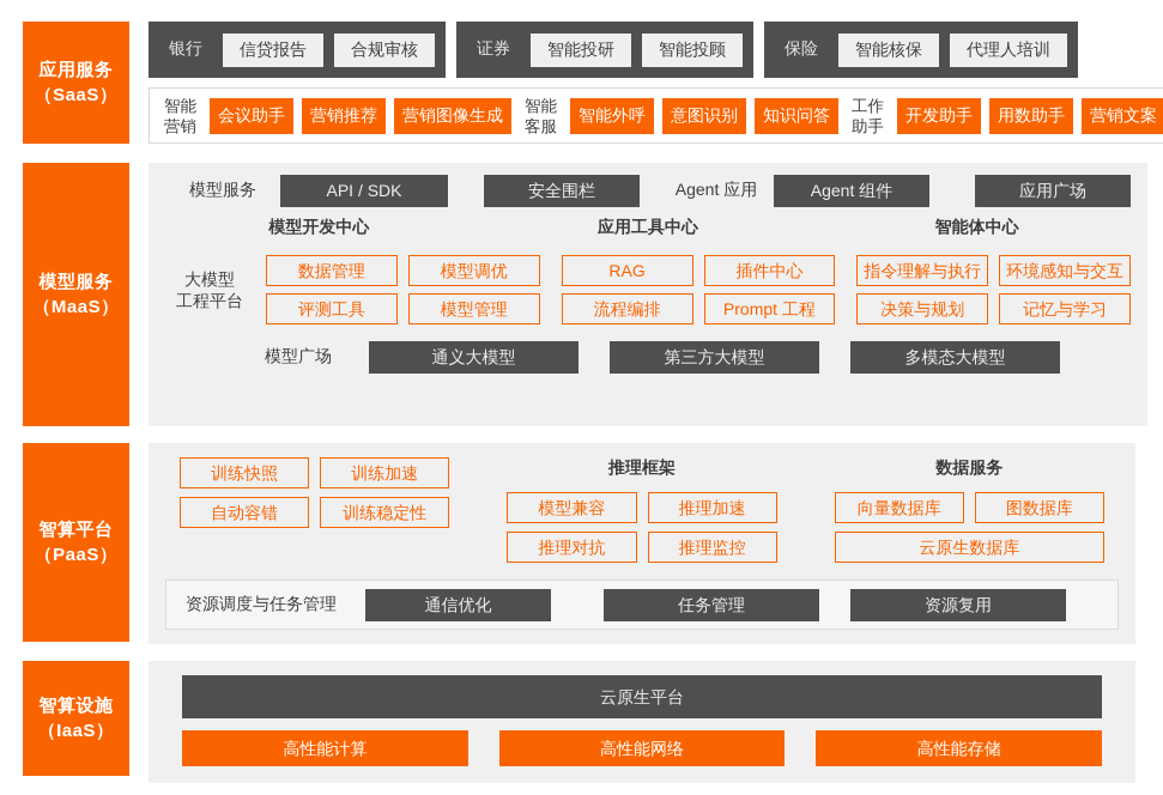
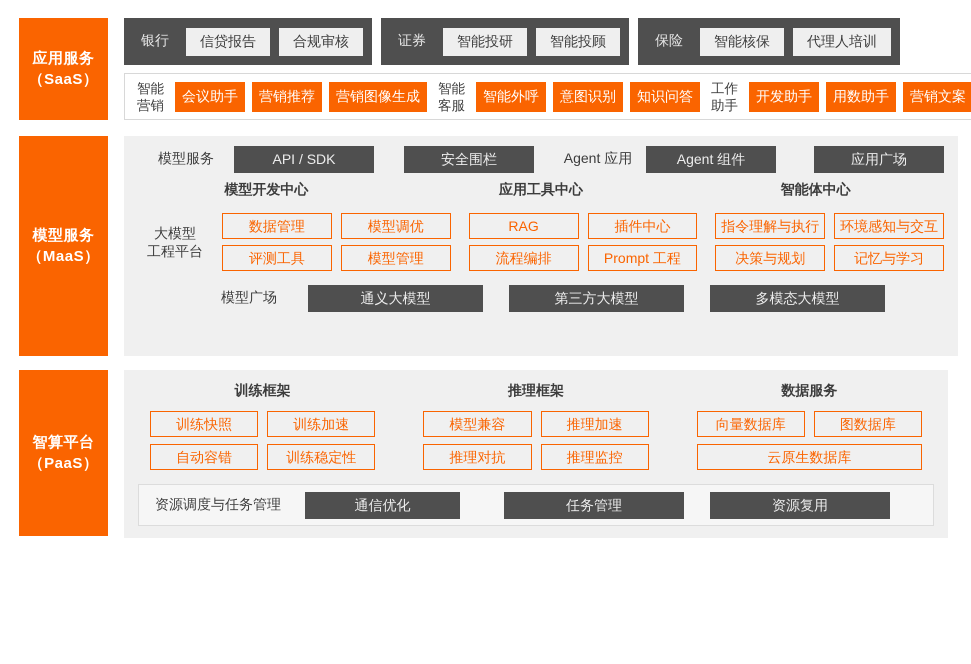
  应用服务
  （SaaS）
  银行
  信贷报告
  合规审核
  证券
  智能投研
  智能投顾
  保险
  智能核保
  代理人培训
  智能
  营销
  会议助手
  营销推荐
  营销图像生成
  智能
  客服
  智能外呼
  意图识别
  知识问答
  工作
  助手
  开发助手
  用数助手
  营销文案
  模型服务
  （MaaS）
  模型服务
  API / SDK
  安全围栏
  Agent 应用
  Agent 组件
  应用广场
  模型开发中心
  应用工具中心
  智能体中心
  大模型
  工程平台
  数据管理
  模型调优
  评测工具
  模型管理
  RAG
  插件中心
  流程编排
  Prompt 工程
  指令理解与执行
  环境感知与交互
  决策与规划
  记忆与学习
  模型广场
  通义大模型
  第三方大模型
  多模态大模型
  智算平台
  （PaaS）
+ 训练框架
  训练快照
  训练加速
  自动容错
  训练稳定性
  推理框架
  模型兼容
  推理加速
  推理对抗
  推理监控
  数据服务
  向量数据库
  图数据库
  云原生数据库
  资源调度与任务管理
  通信优化
  任务管理
  资源复用
- 智算设施
- （IaaS）
- 云原生平台
- 高性能计算
- 高性能网络
- 高性能存储
